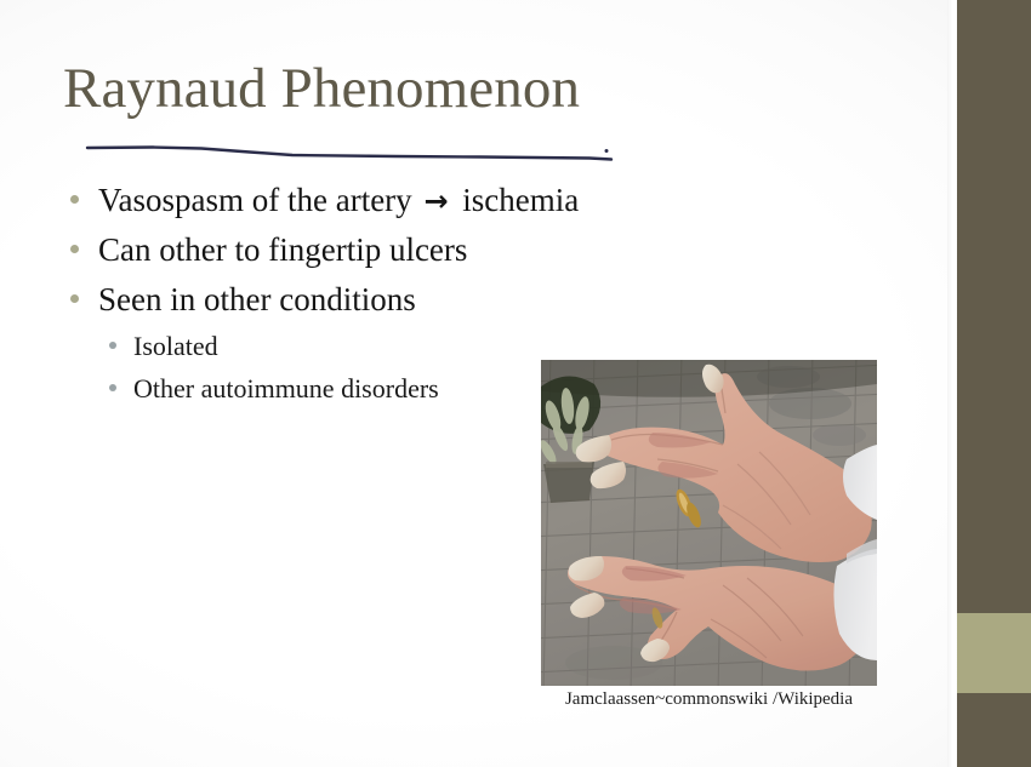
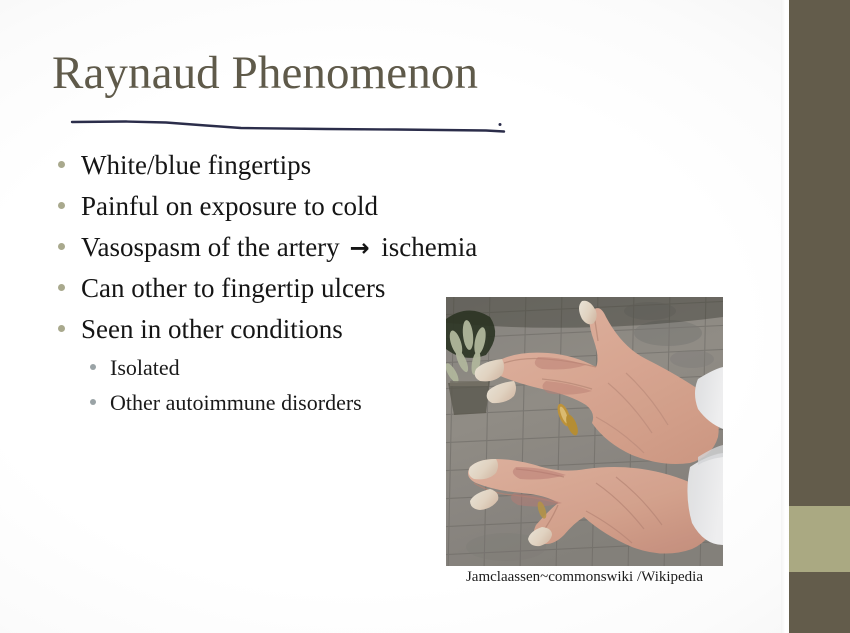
  Raynaud Phenomenon
+ White/blue fingertips
+ Painful on exposure to cold
  Vasospasm of the artery → ischemia
  Can other to fingertip ulcers
  Seen in other conditions
  Isolated
  Other autoimmune disorders
  Jamclaassen~commonswiki /Wikipedia
